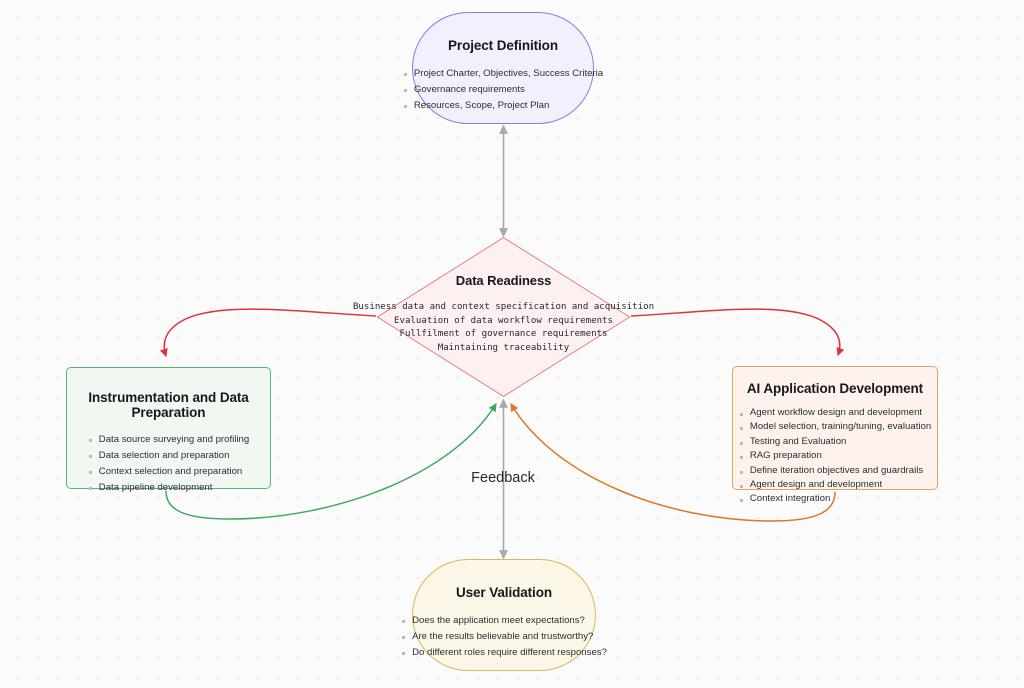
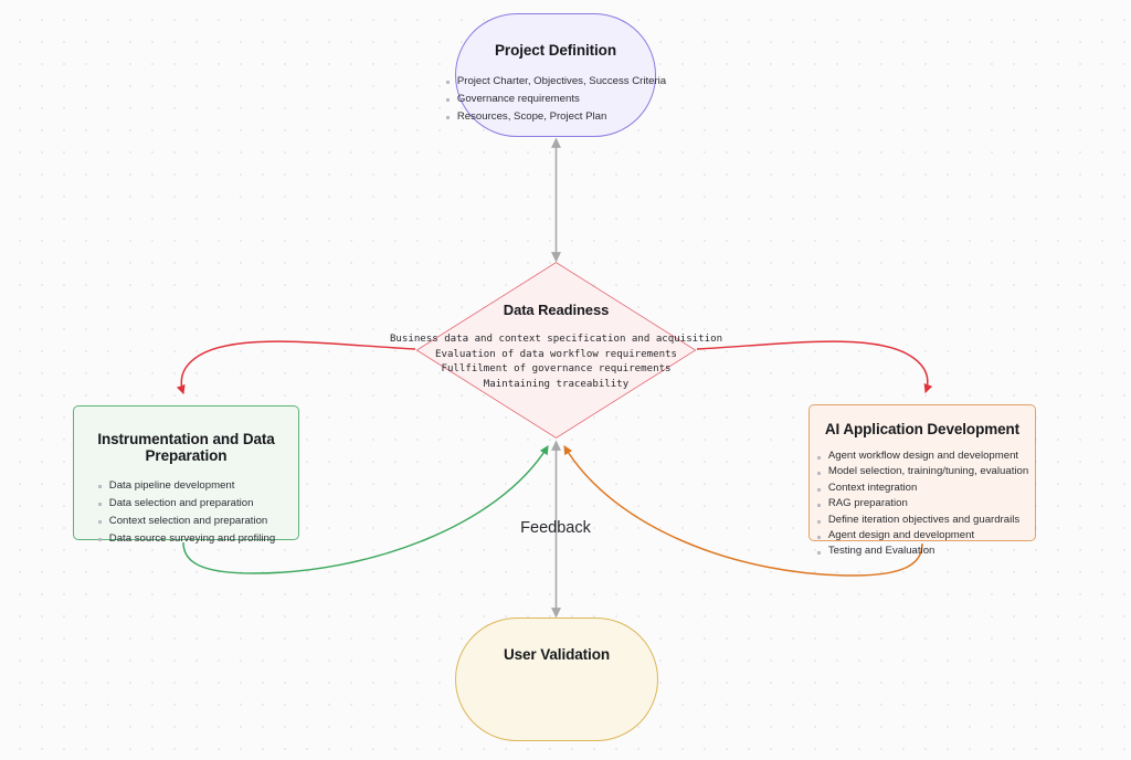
  Project Definition
  Project Charter, Objectives, Success Criteria
  Governance requirements
  Resources, Scope, Project Plan
  Data Readiness
  Business data and context specification and acquisition
  Evaluation of data workflow requirements
  Fullfilment of governance requirements
  Maintaining traceability
  Instrumentation and Data Preparation
- Data source surveying and profiling
+ Data pipeline development
  Data selection and preparation
  Context selection and preparation
- Data pipeline development
+ Data source surveying and profiling
  AI Application Development
  Agent workflow design and development
  Model selection, training/tuning, evaluation
- Testing and Evaluation
+ Context integration
  RAG preparation
  Define iteration objectives and guardrails
  Agent design and development
- Context integration
+ Testing and Evaluation
  User Validation
- Does the application meet expectations?
- Are the results believable and trustworthy?
- Do different roles require different responses?
  Feedback
